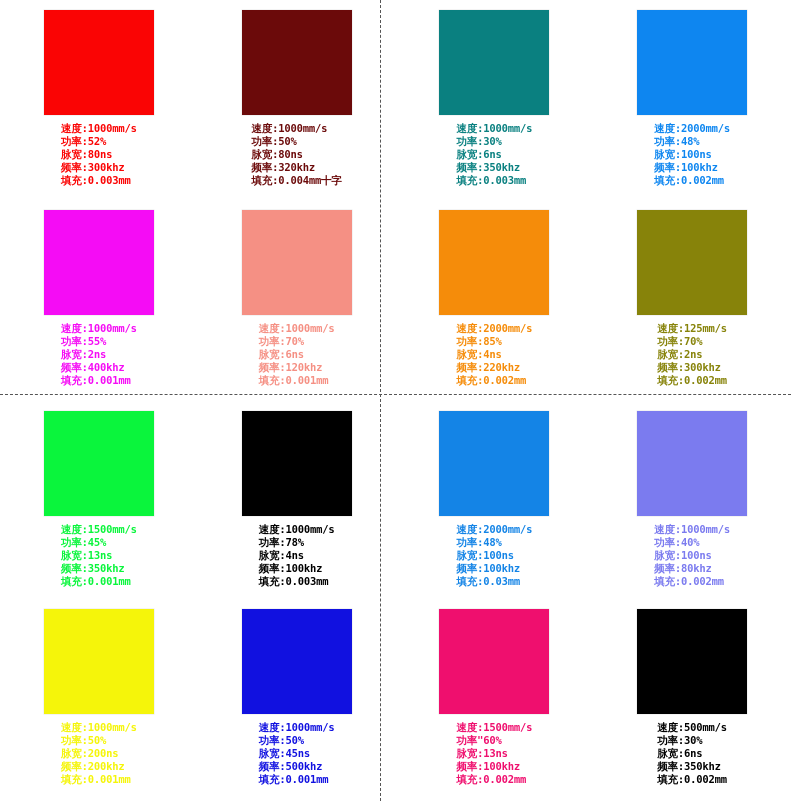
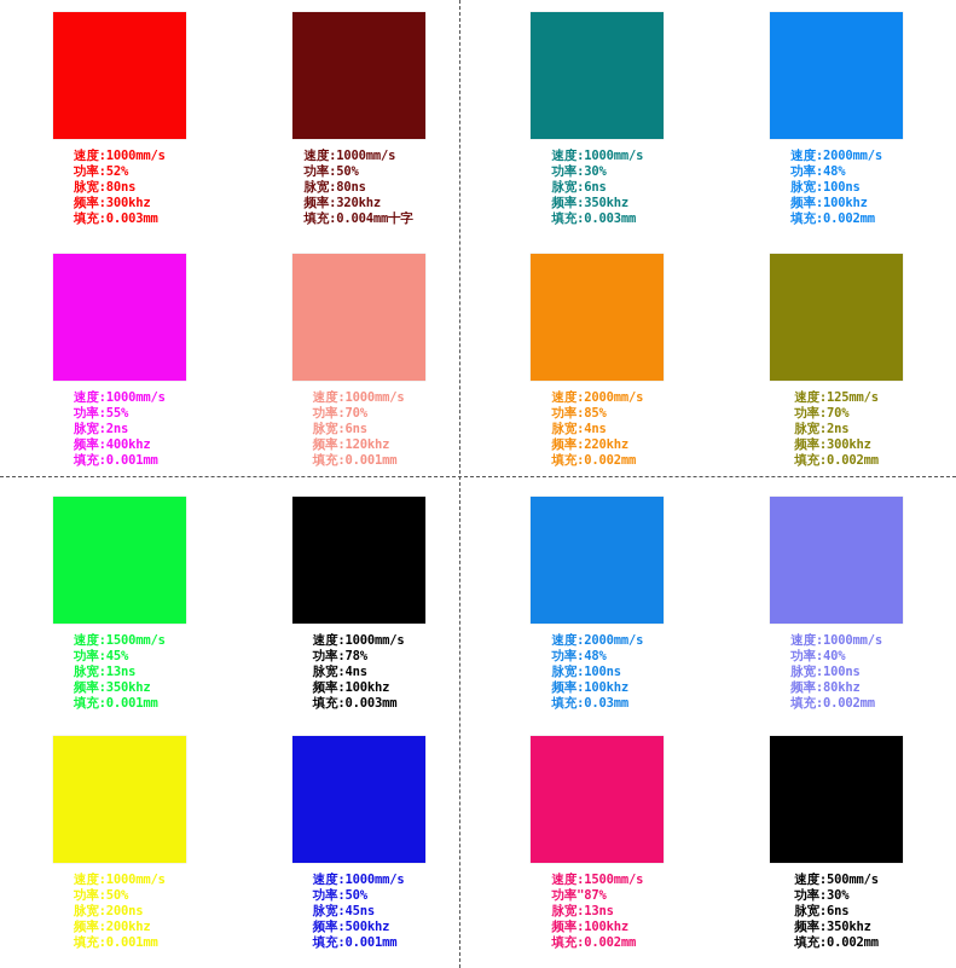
  速度:1000mm/s
  功率:52%
  脉宽:80ns
  频率:300khz
  填充:0.003mm
  速度:1000mm/s
  功率:50%
  脉宽:80ns
  频率:320khz
  填充:0.004mm十字
  速度:1000mm/s
  功率:30%
  脉宽:6ns
  频率:350khz
  填充:0.003mm
  速度:2000mm/s
  功率:48%
  脉宽:100ns
  频率:100khz
  填充:0.002mm
  速度:1000mm/s
  功率:55%
  脉宽:2ns
  频率:400khz
  填充:0.001mm
  速度:1000mm/s
  功率:70%
  脉宽:6ns
  频率:120khz
  填充:0.001mm
  速度:2000mm/s
  功率:85%
  脉宽:4ns
  频率:220khz
  填充:0.002mm
  速度:125mm/s
  功率:70%
  脉宽:2ns
  频率:300khz
  填充:0.002mm
  速度:1500mm/s
  功率:45%
  脉宽:13ns
  频率:350khz
  填充:0.001mm
  速度:1000mm/s
  功率:78%
  脉宽:4ns
  频率:100khz
  填充:0.003mm
  速度:2000mm/s
  功率:48%
  脉宽:100ns
  频率:100khz
  填充:0.03mm
  速度:1000mm/s
  功率:40%
  脉宽:100ns
  频率:80khz
  填充:0.002mm
  速度:1000mm/s
  功率:50%
  脉宽:200ns
  频率:200khz
  填充:0.001mm
  速度:1000mm/s
  功率:50%
  脉宽:45ns
  频率:500khz
  填充:0.001mm
  速度:1500mm/s
- 功率"60%
+ 功率"87%
  脉宽:13ns
  频率:100khz
  填充:0.002mm
  速度:500mm/s
  功率:30%
  脉宽:6ns
  频率:350khz
  填充:0.002mm
